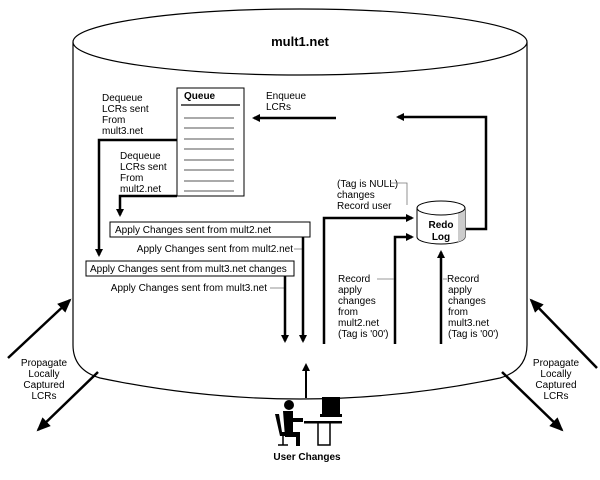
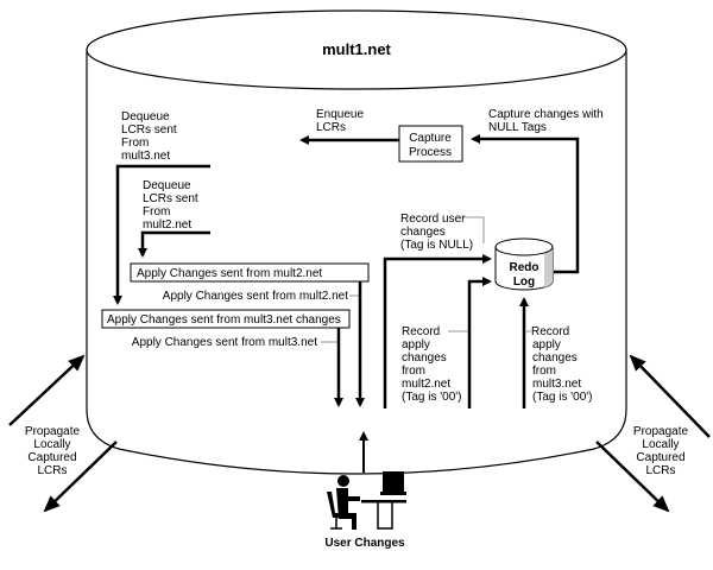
  mult1.net
- Queue
  Dequeue
  LCRs sent
  From
  mult3.net
  Dequeue
  LCRs sent
  From
  mult2.net
+ Capture
+ Process
  Enqueue
  LCRs
+ Capture changes with
+ NULL Tags
  Redo
  Log
- (Tag is NULL)
+ Record user
  changes
- Record user
+ (Tag is NULL)
  Record
  apply
  changes
  from
  mult2.net
  (Tag is '00')
  Record
  apply
  changes
  from
  mult3.net
  (Tag is '00')
  Apply Changes sent from mult2.net
  Apply Changes sent from mult3.net changes
  Apply Changes sent from mult2.net
  Apply Changes sent from mult3.net
  User Changes
  Propagate
  Locally
  Captured
  LCRs
  Propagate
  Locally
  Captured
  LCRs
